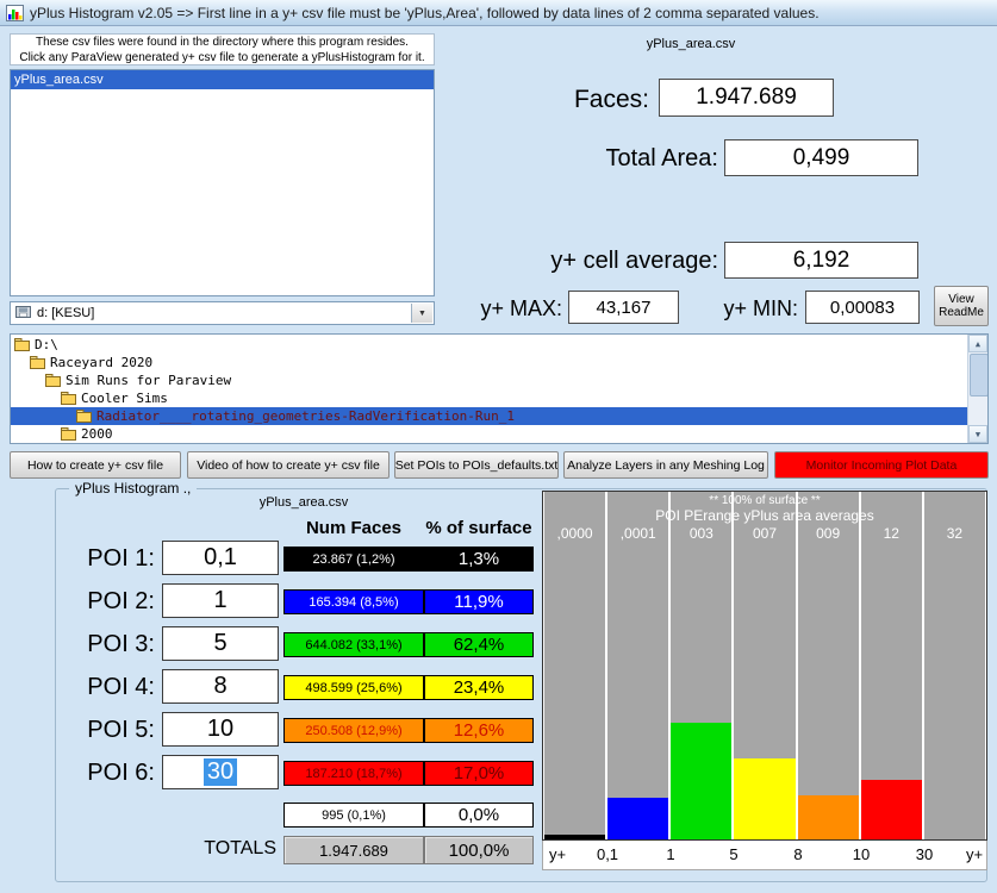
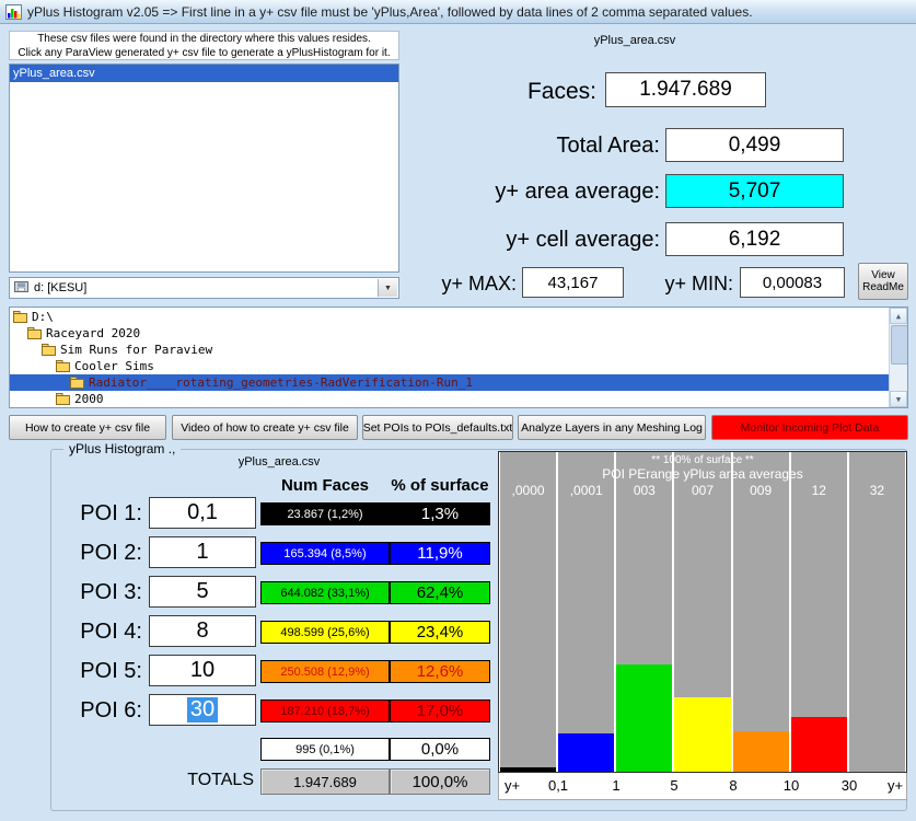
  yPlus Histogram v2.05 => First line in a y+ csv file must be 'yPlus,Area', followed by data lines of 2 comma separated values.
- These csv files were found in the directory where this program resides.
+ These csv files were found in the directory where this values resides.
  Click any ParaView generated y+ csv file to generate a yPlusHistogram for it.
  yPlus_area.csv
  d: [KESU]
  yPlus_area.csv
  Faces:
  1.947.689
  Total Area:
  0,499
+ y+ area average:
+ 5,707
  y+ cell average:
  6,192
  y+ MAX:
  43,167
  y+ MIN:
  0,00083
  View
  ReadMe
  D:\
  Raceyard 2020
  Sim Runs for Paraview
  Cooler Sims
  Radiator____rotating_geometries-RadVerification-Run_1
  2000
  ▲
  ▼
  How to create y+ csv file
  Video of how to create y+ csv file
  Set POIs to POIs_defaults.txt
  Analyze Layers in any Meshing Log
  Monitor Incoming Plot Data
  yPlus Histogram .,
  yPlus_area.csv
  Num Faces
  % of surface
  POI 1:
  0,1
  23.867 (1,2%)
  1,3%
  POI 2:
  1
  165.394 (8,5%)
  11,9%
  POI 3:
  5
  644.082 (33,1%)
  62,4%
  POI 4:
  8
  498.599 (25,6%)
  23,4%
  POI 5:
  10
  250.508 (12,9%)
  12,6%
  POI 6:
  30
  187.210 (18,7%)
  17,0%
  995 (0,1%)
  0,0%
  TOTALS
  1.947.689
  100,0%
  ** 100% of surface **
  POI PErange yPlus area averages
  ,0000
  ,0001
  003
  007
  009
  12
  32
  y+
  0,1
  1
  5
  8
  10
  30
  y+
